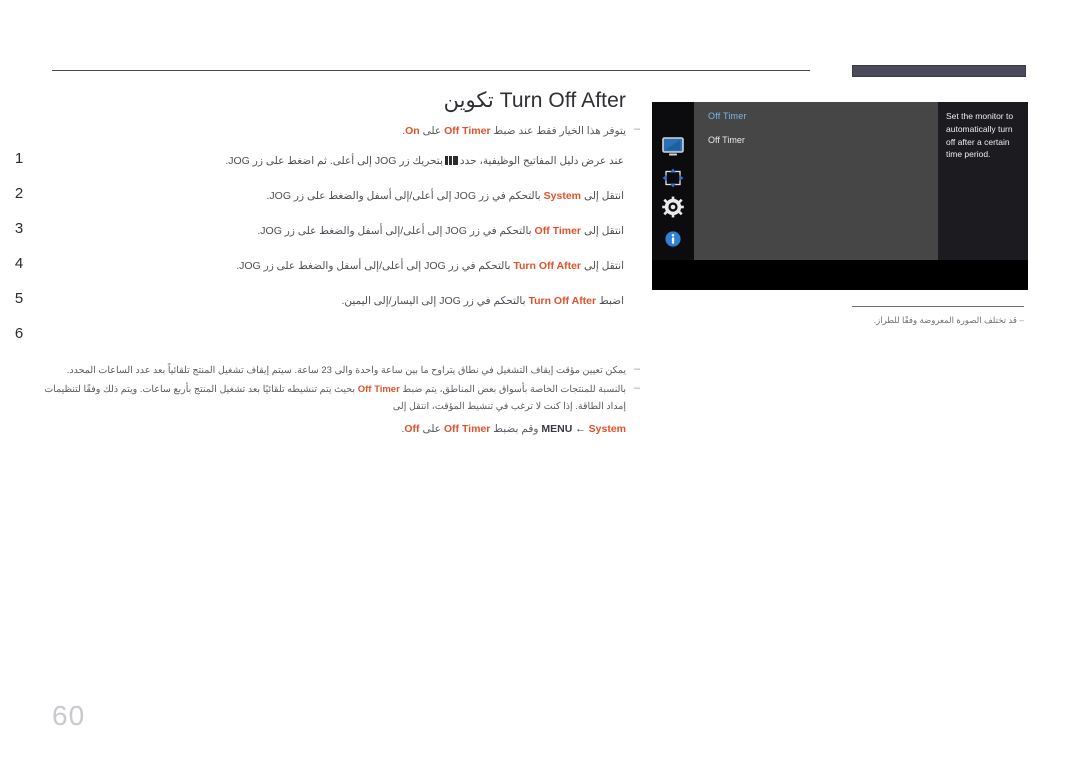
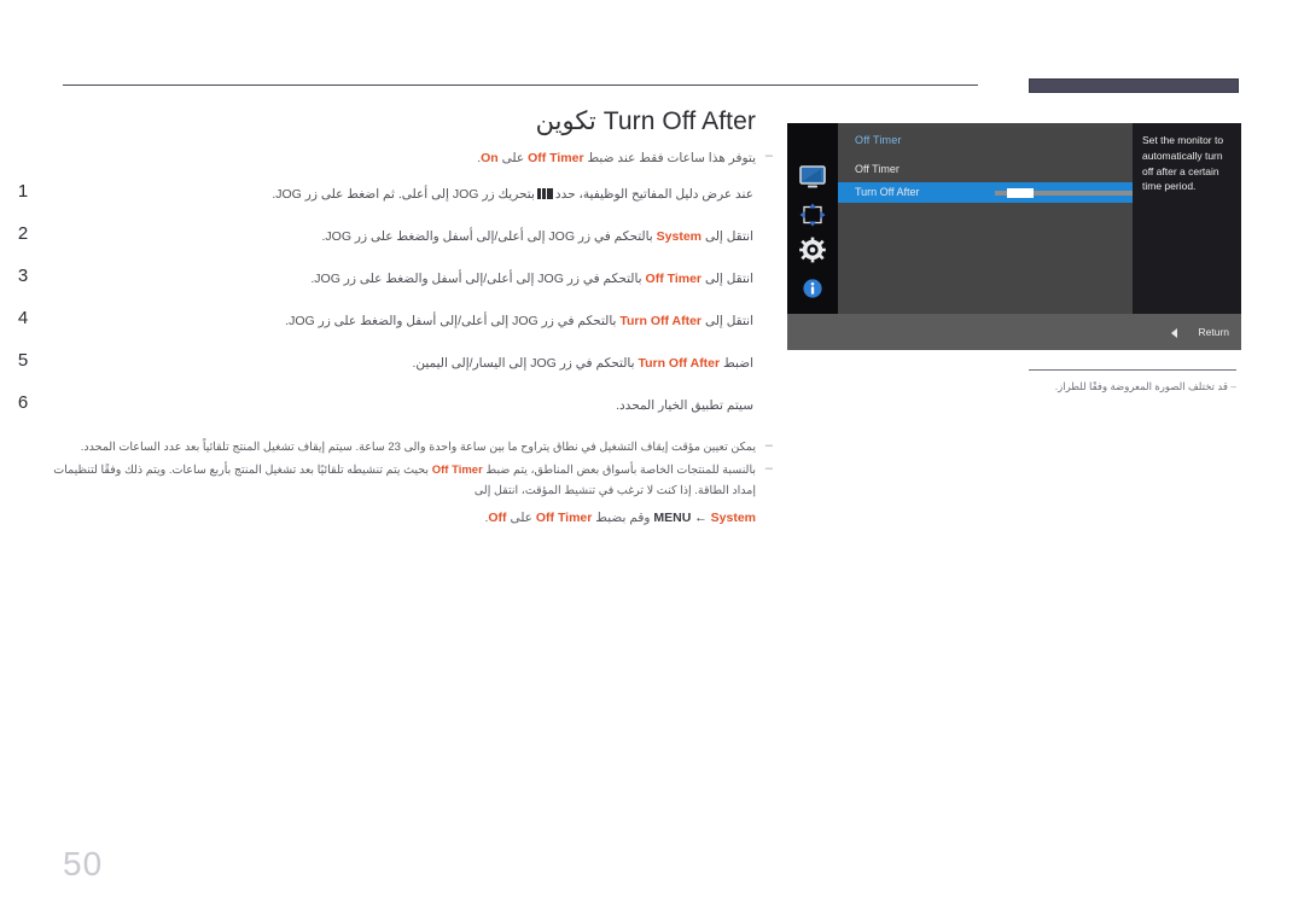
  Turn Off After تكوين
  –
- يتوفر هذا الخيار فقط عند ضبط Off Timer على On.
+ يتوفر هذا ساعات فقط عند ضبط Off Timer على On.
  1
  عند عرض دليل المفاتيح الوظيفية، حددبتحريك زر JOG إلى أعلى. ثم اضغط على زر JOG.
  2
  انتقل إلى System بالتحكم في زر JOG إلى أعلى/إلى أسفل والضغط على زر JOG.
  3
  انتقل إلى Off Timer بالتحكم في زر JOG إلى أعلى/إلى أسفل والضغط على زر JOG.
  4
  انتقل إلى Turn Off After بالتحكم في زر JOG إلى أعلى/إلى أسفل والضغط على زر JOG.
  5
  اضبط Turn Off After بالتحكم في زر JOG إلى اليسار/إلى اليمين.
  6
+ سيتم تطبيق الخيار المحدد.
  –
  يمكن تعيين مؤقت إيقاف التشغيل في نطاق يتراوح ما بين ساعة واحدة والى 23 ساعة. سيتم إيقاف تشغيل المنتج تلقائياً بعد عدد الساعات المحدد.
  –
  بالنسبة للمنتجات الخاصة بأسواق بعض المناطق، يتم ضبط Off Timer بحيث يتم تنشيطه تلقائيًا بعد تشغيل المنتج بأربع ساعات. ويتم ذلك وفقًا لتنظيمات إمداد الطاقة. إذا كنت لا ترغب في تنشيط المؤقت، انتقل إلى
  MENU ← System وقم بضبط Off Timer على Off.
  Off Timer
  Off Timer
+ Turn Off After
  Set the monitor to automatically turn off after a certain time period.
+ Return
  – قد تختلف الصورة المعروضة وفقًا للطراز.
- 60
+ 50
